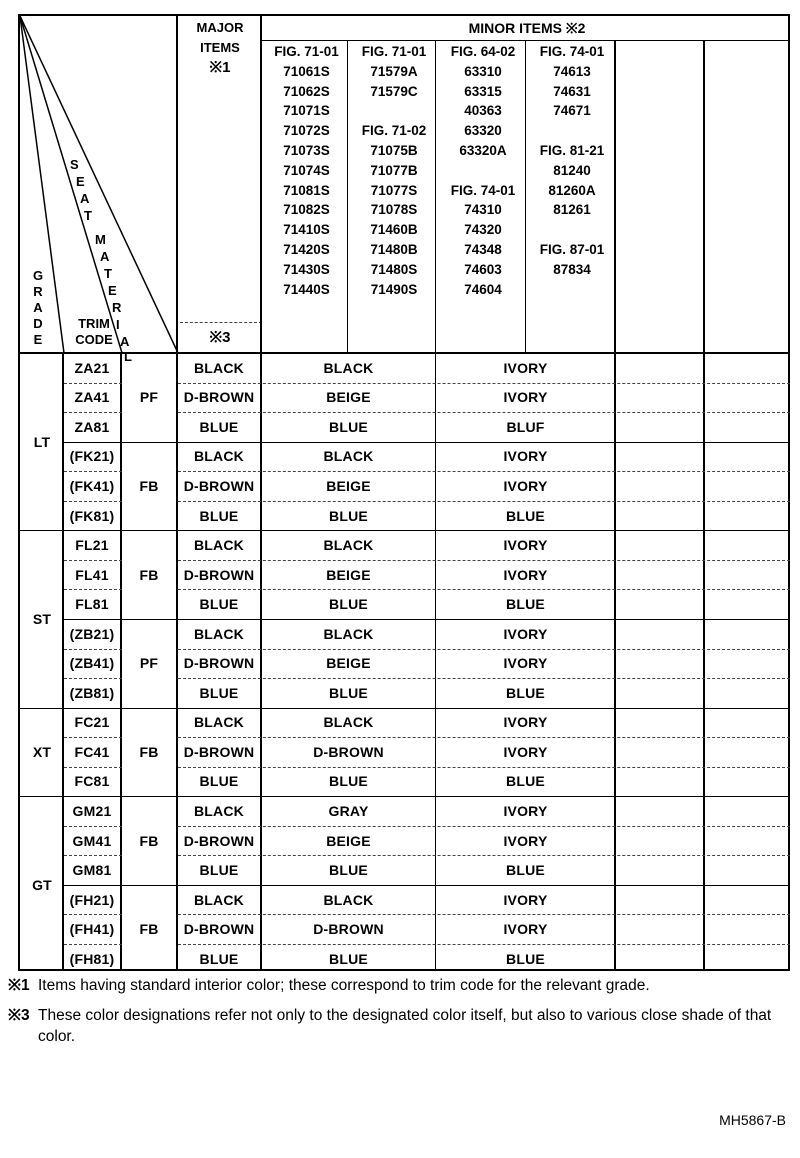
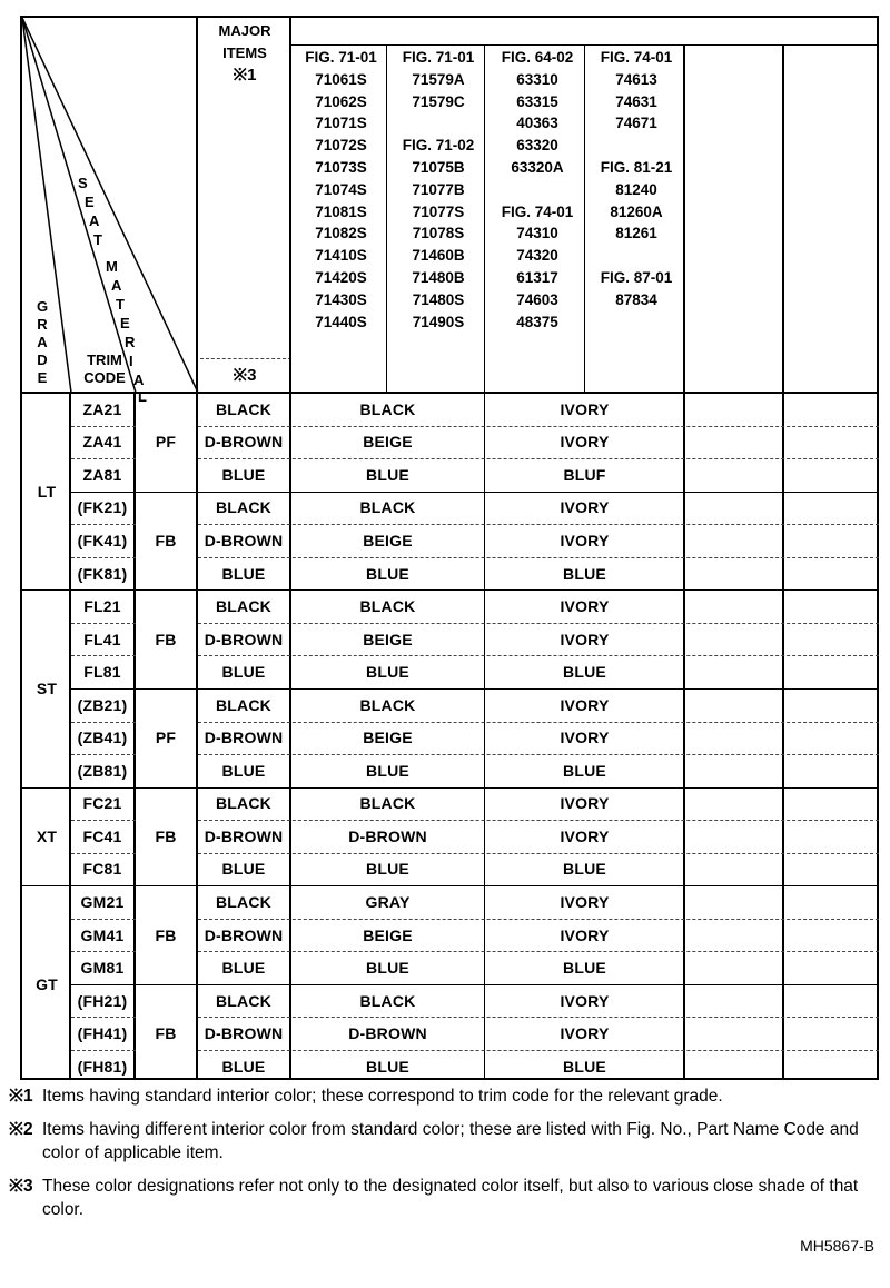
  G
  R
  A
  D
  E
  TRIM
  CODE
  S
  E
  A
  T
  M
  A
  T
  E
  R
  I
  A
  L
  MAJOR
  ITEMS
  ※1
  ※3
- MINOR ITEMS ※2
  FIG. 71-01
  71061S
  71062S
  71071S
  71072S
  71073S
  71074S
  71081S
  71082S
  71410S
  71420S
  71430S
  71440S
  FIG. 71-01
  71579A
  71579C
  FIG. 71-02
  71075B
  71077B
  71077S
  71078S
  71460B
  71480B
  71480S
  71490S
  FIG. 64-02
  63310
  63315
  40363
  63320
  63320A
  FIG. 74-01
  74310
  74320
- 74348
+ 61317
  74603
- 74604
+ 48375
  FIG. 74-01
  74613
  74631
  74671
  FIG. 81-21
  81240
  81260A
  81261
  FIG. 87-01
  87834
  LT
  ST
  XT
  GT
  PF
  FB
  FB
  PF
  FB
  FB
  FB
  ZA21
  BLACK
  BLACK
  IVORY
  ZA41
  D-BROWN
  BEIGE
  IVORY
  ZA81
  BLUE
  BLUE
  BLUF
  (FK21)
  BLACK
  BLACK
  IVORY
  (FK41)
  D-BROWN
  BEIGE
  IVORY
  (FK81)
  BLUE
  BLUE
  BLUE
  FL21
  BLACK
  BLACK
  IVORY
  FL41
  D-BROWN
  BEIGE
  IVORY
  FL81
  BLUE
  BLUE
  BLUE
  (ZB21)
  BLACK
  BLACK
  IVORY
  (ZB41)
  D-BROWN
  BEIGE
  IVORY
  (ZB81)
  BLUE
  BLUE
  BLUE
  FC21
  BLACK
  BLACK
  IVORY
  FC41
  D-BROWN
  D-BROWN
  IVORY
  FC81
  BLUE
  BLUE
  BLUE
  GM21
  BLACK
  GRAY
  IVORY
  GM41
  D-BROWN
  BEIGE
  IVORY
  GM81
  BLUE
  BLUE
  BLUE
  (FH21)
  BLACK
  BLACK
  IVORY
  (FH41)
  D-BROWN
  D-BROWN
  IVORY
  (FH81)
  BLUE
  BLUE
  BLUE
  ※1
  Items having standard interior color; these correspond to trim code for the relevant grade.
+ ※2
+ Items having different interior color from standard color; these are listed with Fig. No., Part Name Code and color of applicable item.
  ※3
  These color designations refer not only to the designated color itself, but also to various close shade of that color.
  MH5867-B
